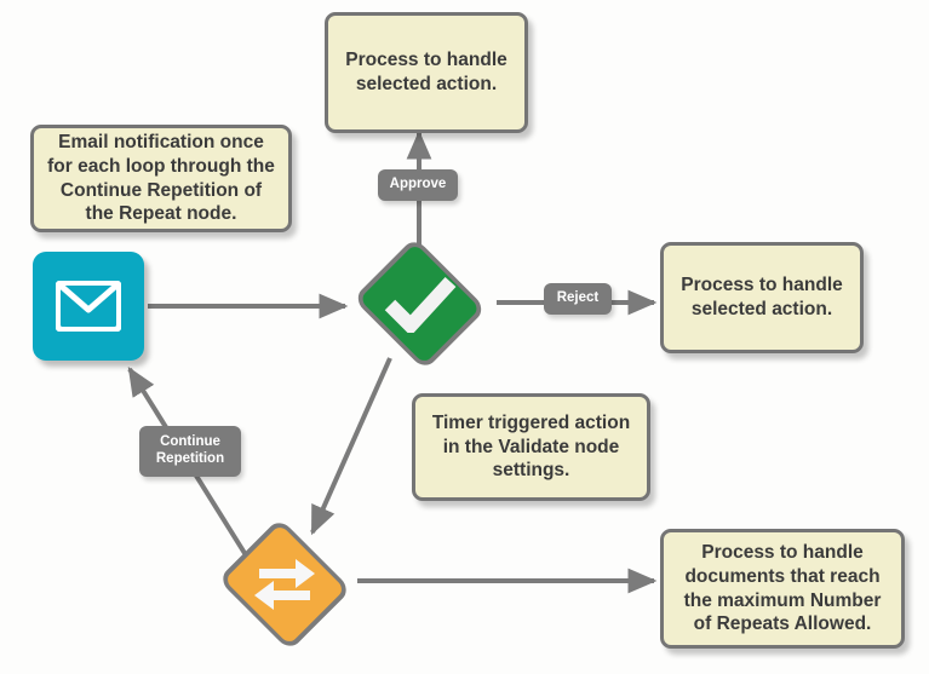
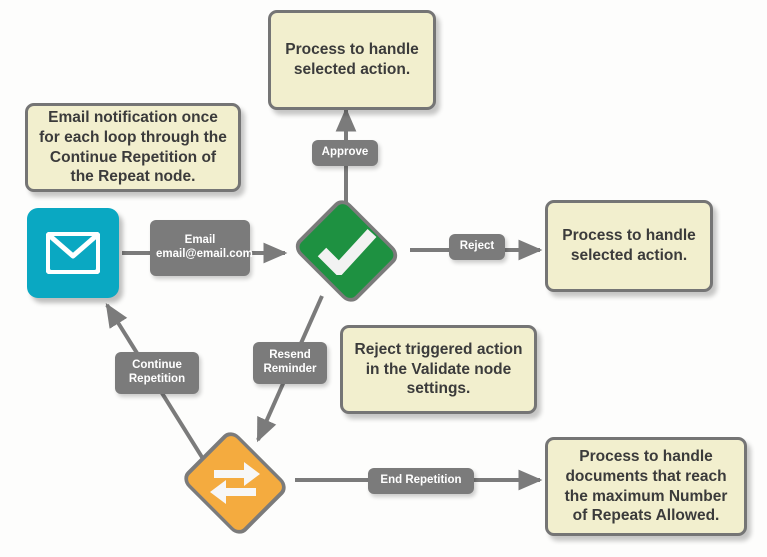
  Process to handle selected action.
  Email notification once for each loop through the Continue Repetition of the Repeat node.
  Process to handle selected action.
- Timer triggered action in the Validate node settings.
+ Reject triggered action in the Validate node settings.
  Process to handle documents that reach the maximum Number of Repeats Allowed.
+ Email email@email.com
  Approve
  Reject
+ Resend Reminder
  Continue Repetition
+ End Repetition
